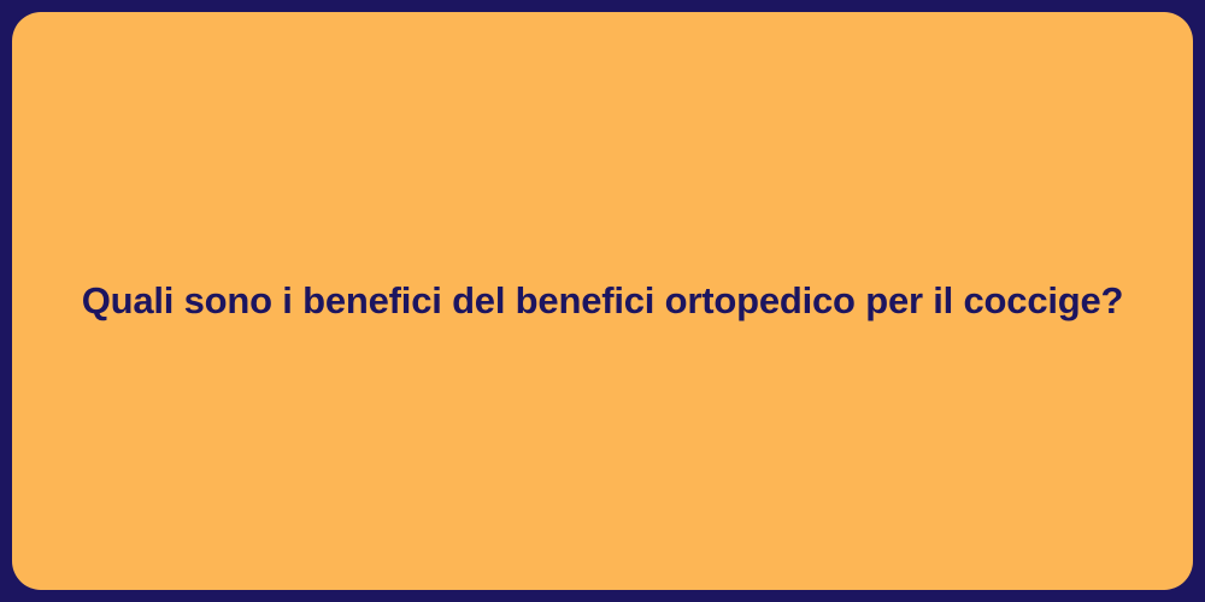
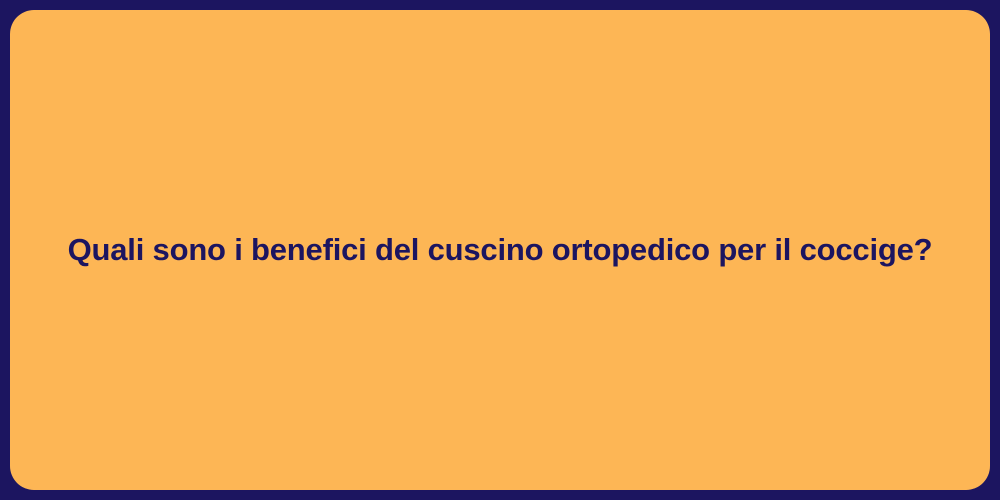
- Quali sono i benefici del benefici ortopedico per il coccige?
+ Quali sono i benefici del cuscino ortopedico per il coccige?
